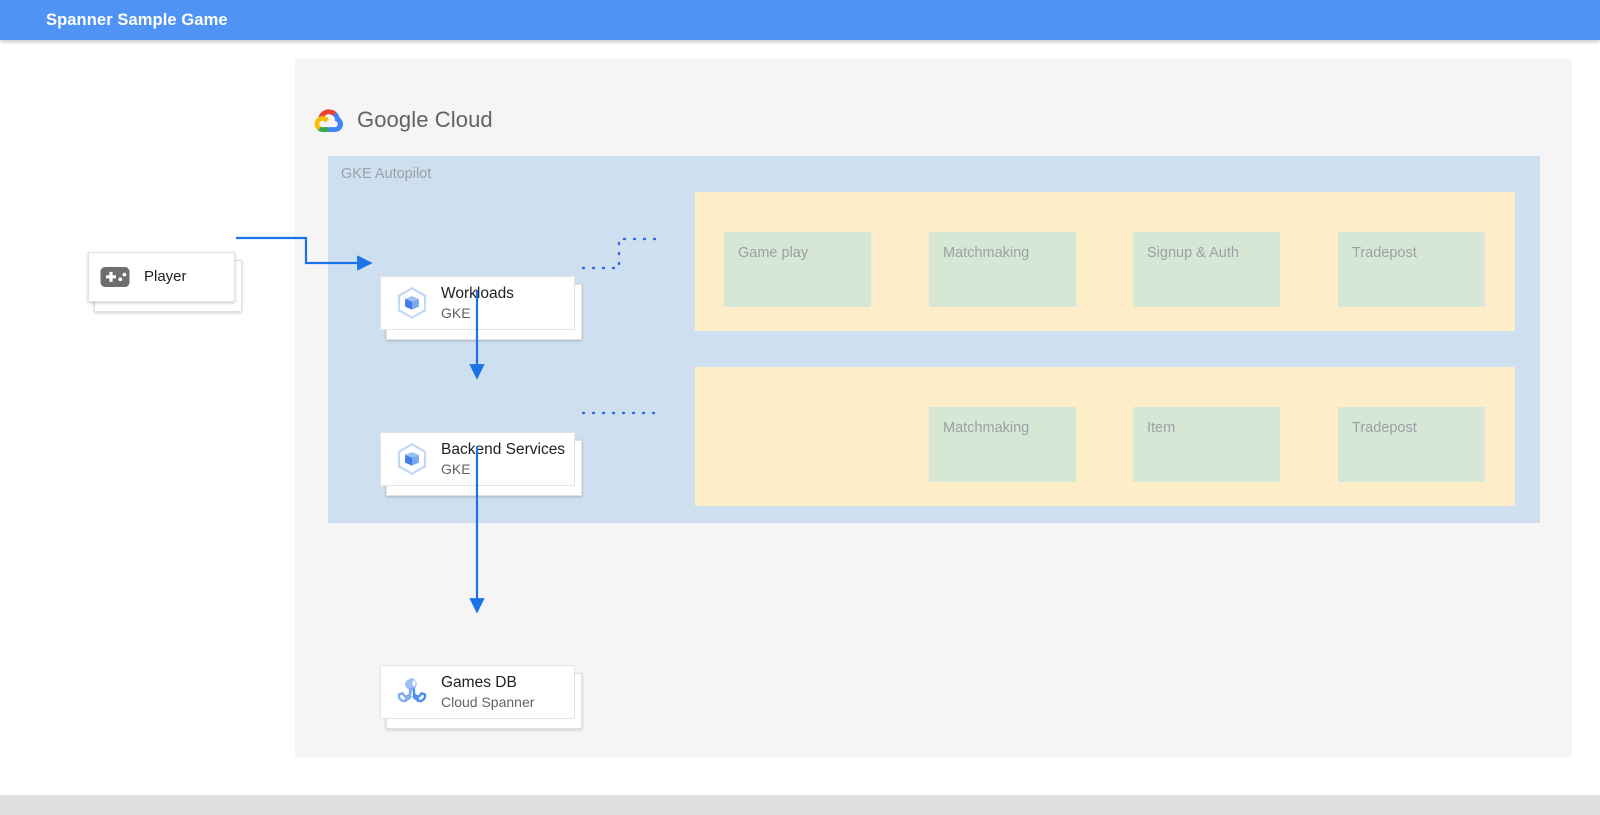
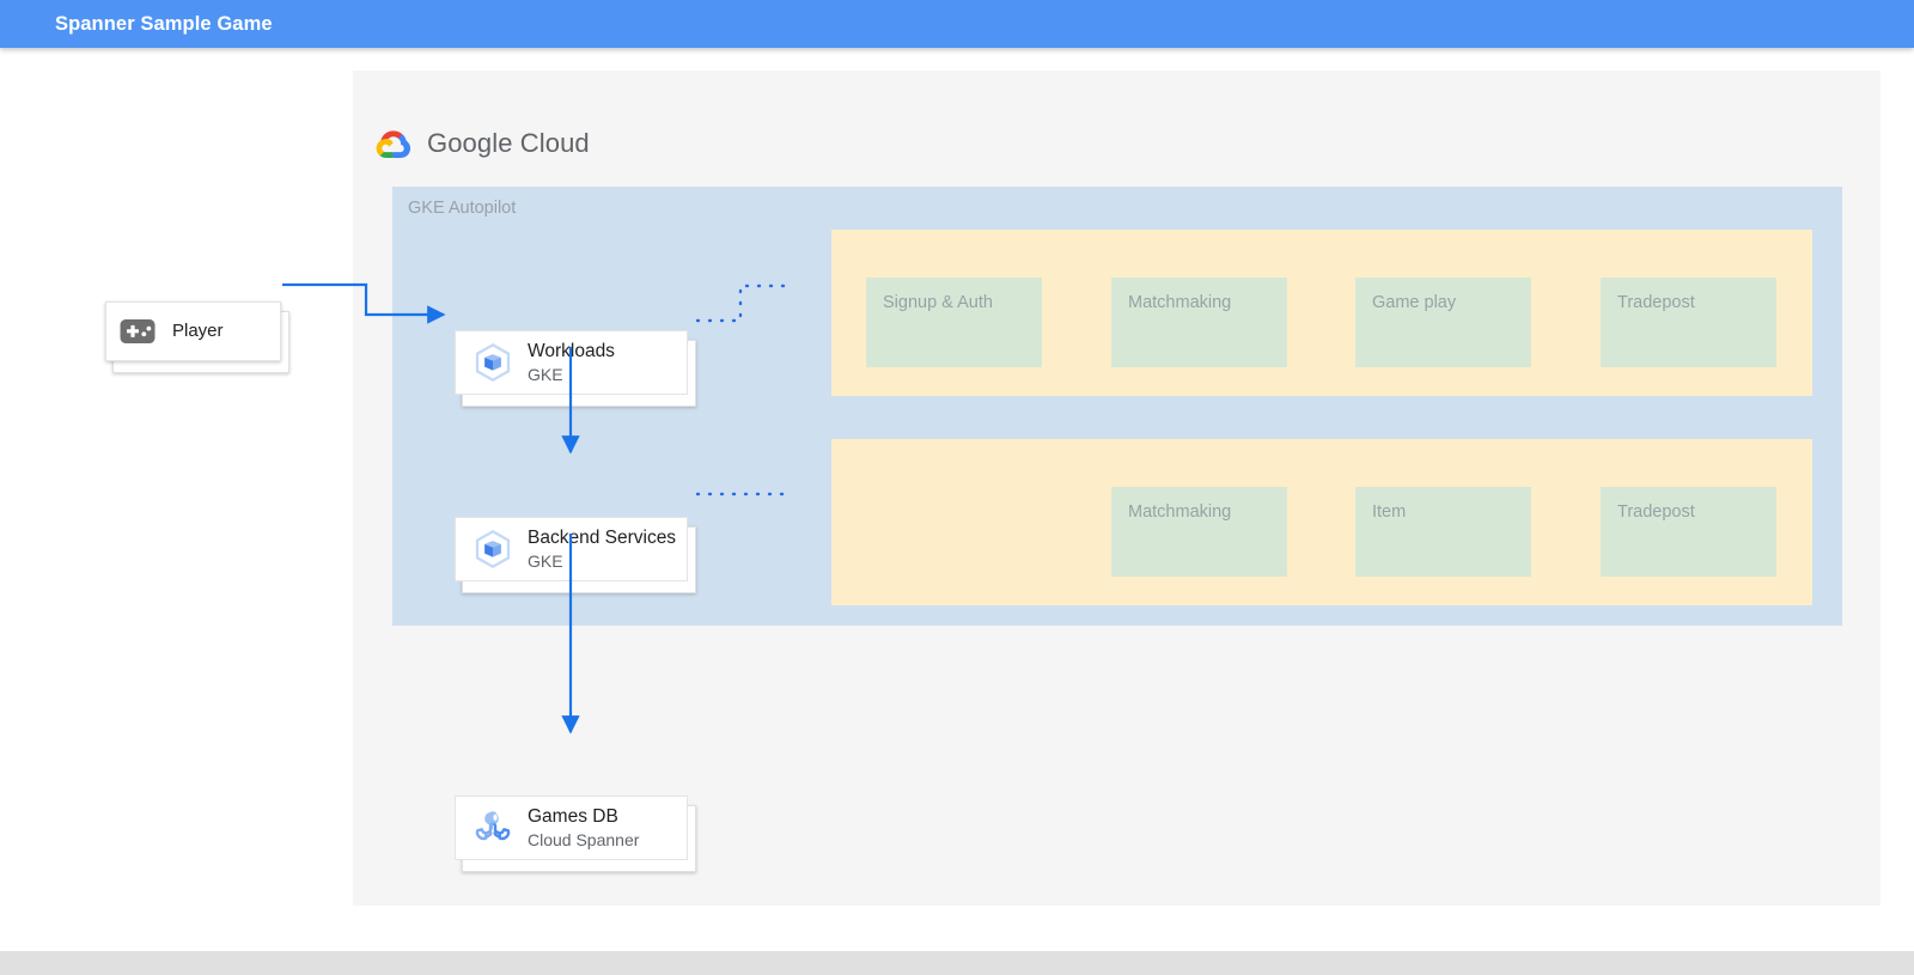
  Spanner Sample Game
  Google Cloud
  GKE Autopilot
- Game play
+ Signup & Auth
  Matchmaking
- Signup & Auth
+ Game play
  Tradepost
  Matchmaking
  Item
  Tradepost
  Player
  Workloads
  GKE
  Backend Services
  GKE
  Games DB
  Cloud Spanner
